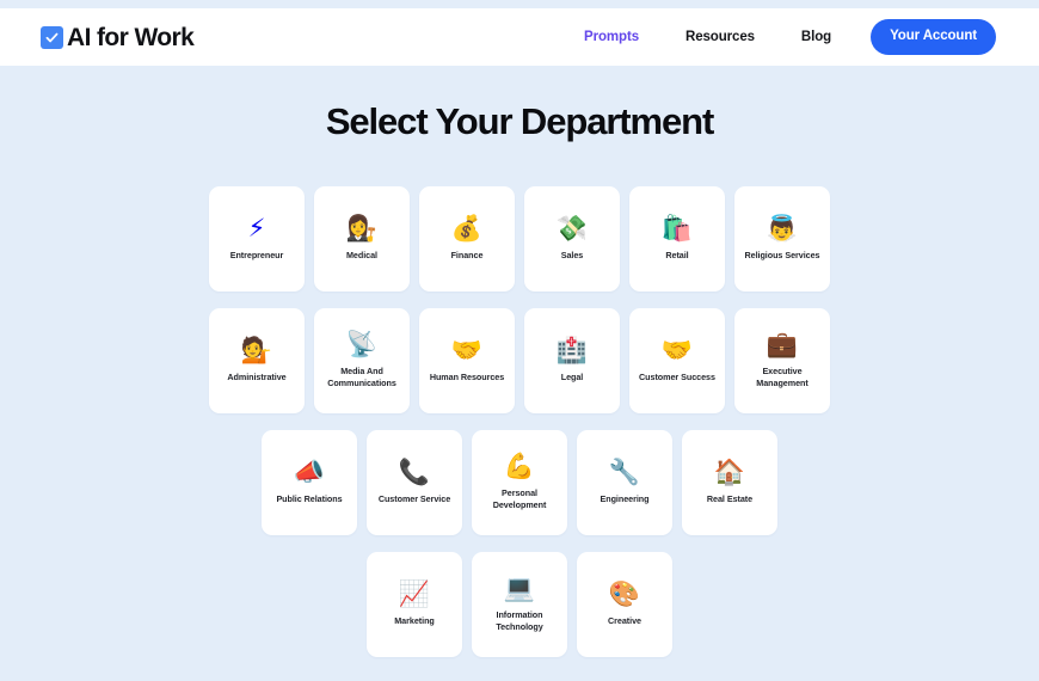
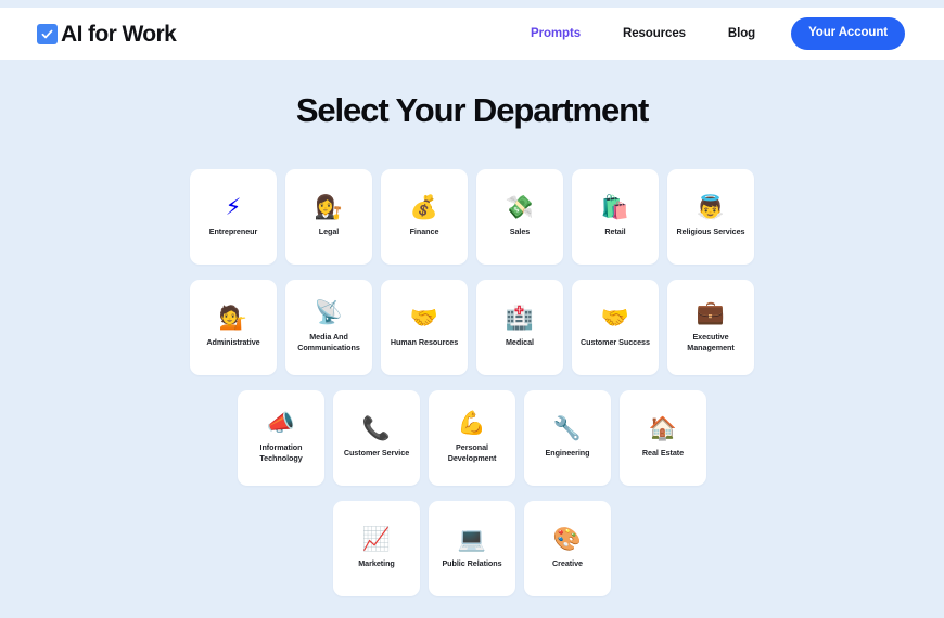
  AI for Work
  Prompts
  Resources
  Blog
  Your Account
  Select Your Department
  ⚡
  Entrepreneur
  👩‍⚖️
- Medical
+ Legal
  💰
  Finance
  💸
  Sales
  🛍️
  Retail
  👼
  Religious Services
  💁
  Administrative
  📡
  Media And Communications
  🤝
  Human Resources
  🏥
- Legal
+ Medical
  🤝
  Customer Success
  💼
  Executive Management
  📣
- Public Relations
+ Information Technology
  📞
  Customer Service
  💪
  Personal Development
  🔧
  Engineering
  🏠
  Real Estate
  📈
  Marketing
  💻
- Information Technology
+ Public Relations
  🎨
  Creative
